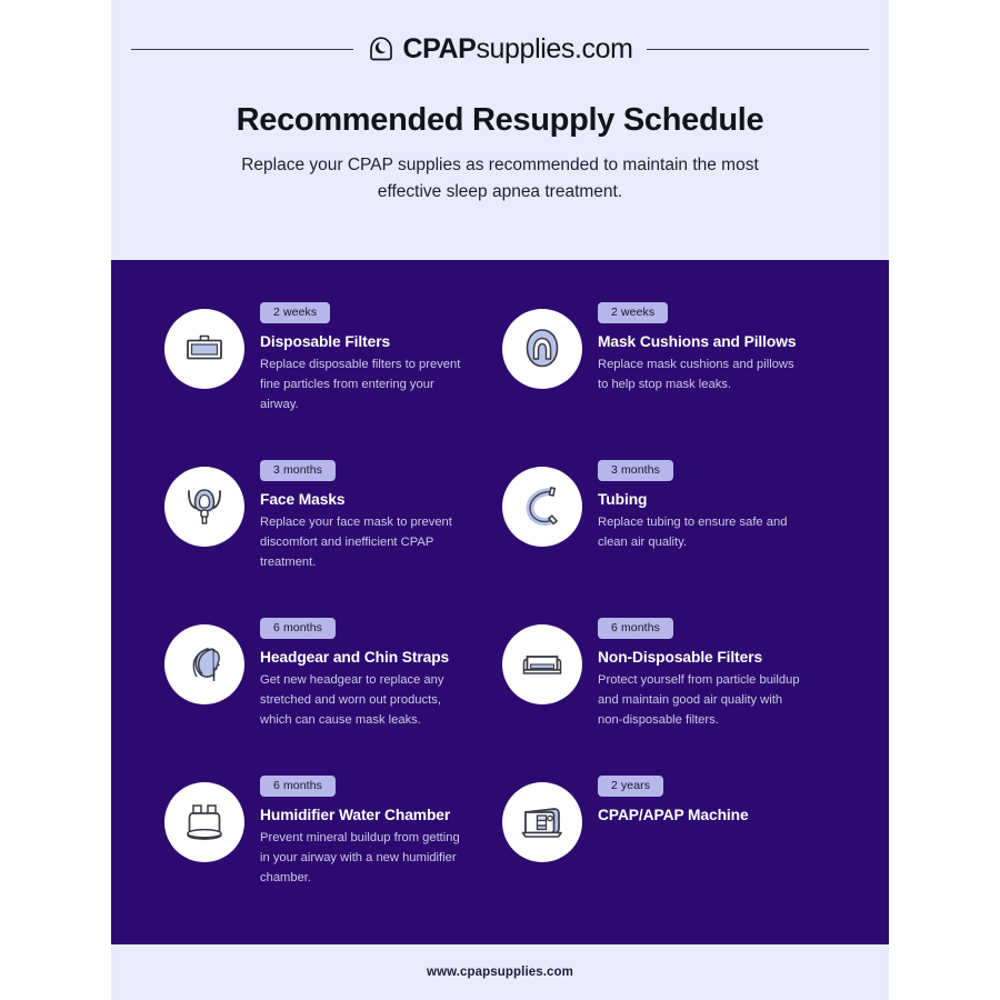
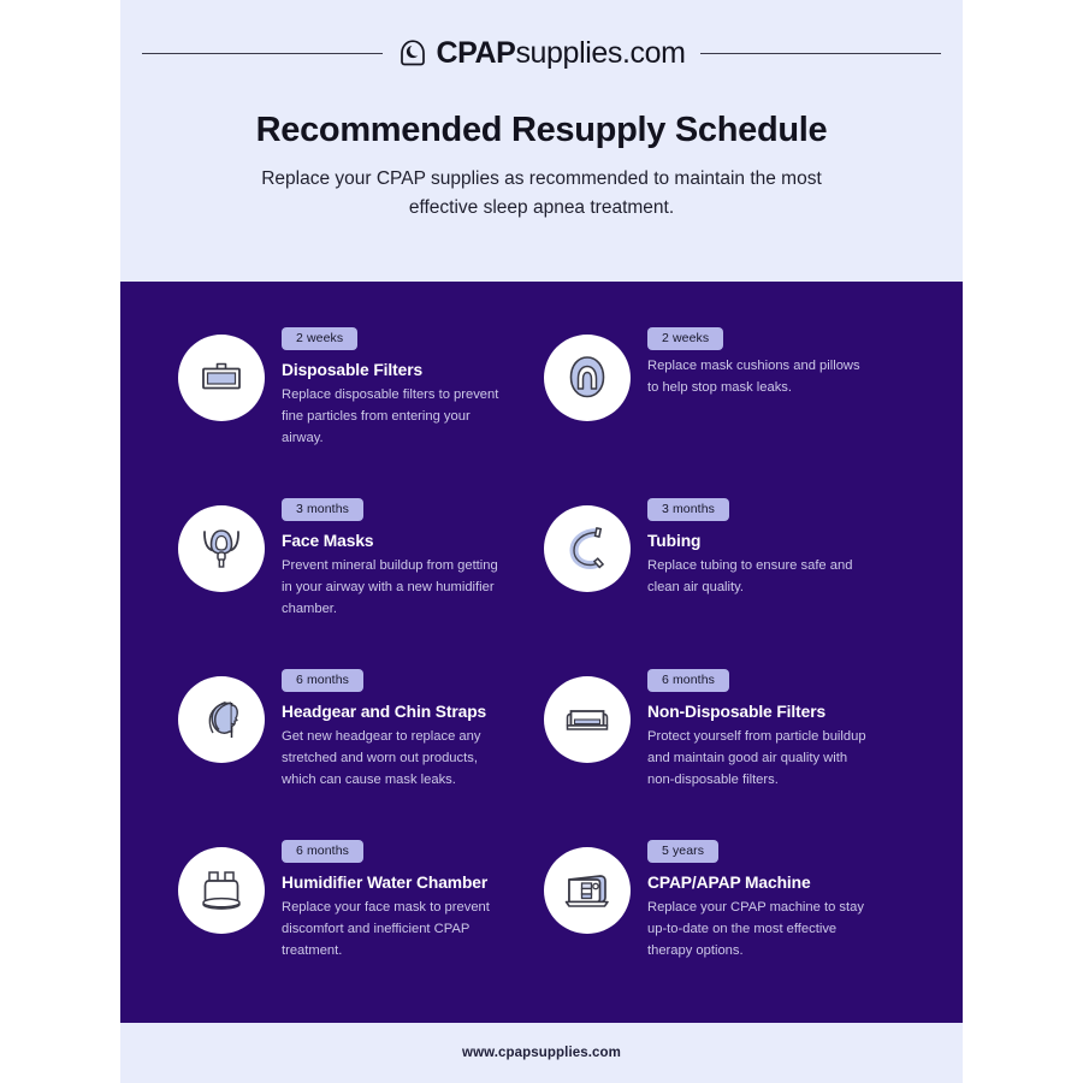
  CPAPsupplies.com
  Recommended Resupply Schedule
  Replace your CPAP supplies as recommended to maintain the most effective sleep apnea treatment.
  2 weeks
  Disposable Filters
  Replace disposable filters to prevent fine particles from entering your airway.
  2 weeks
- Mask Cushions and Pillows
  Replace mask cushions and pillows to help stop mask leaks.
  3 months
  Face Masks
- Replace your face mask to prevent discomfort and inefficient CPAP treatment.
+ Prevent mineral buildup from getting in your airway with a new humidifier chamber.
  3 months
  Tubing
  Replace tubing to ensure safe and clean air quality.
  6 months
  Headgear and Chin Straps
  Get new headgear to replace any stretched and worn out products, which can cause mask leaks.
  6 months
  Non-Disposable Filters
  Protect yourself from particle buildup and maintain good air quality with non-disposable filters.
  6 months
  Humidifier Water Chamber
- Prevent mineral buildup from getting in your airway with a new humidifier chamber.
+ Replace your face mask to prevent discomfort and inefficient CPAP treatment.
- 2 years
+ 5 years
  CPAP/APAP Machine
+ Replace your CPAP machine to stay up-to-date on the most effective therapy options.
  www.cpapsupplies.com
